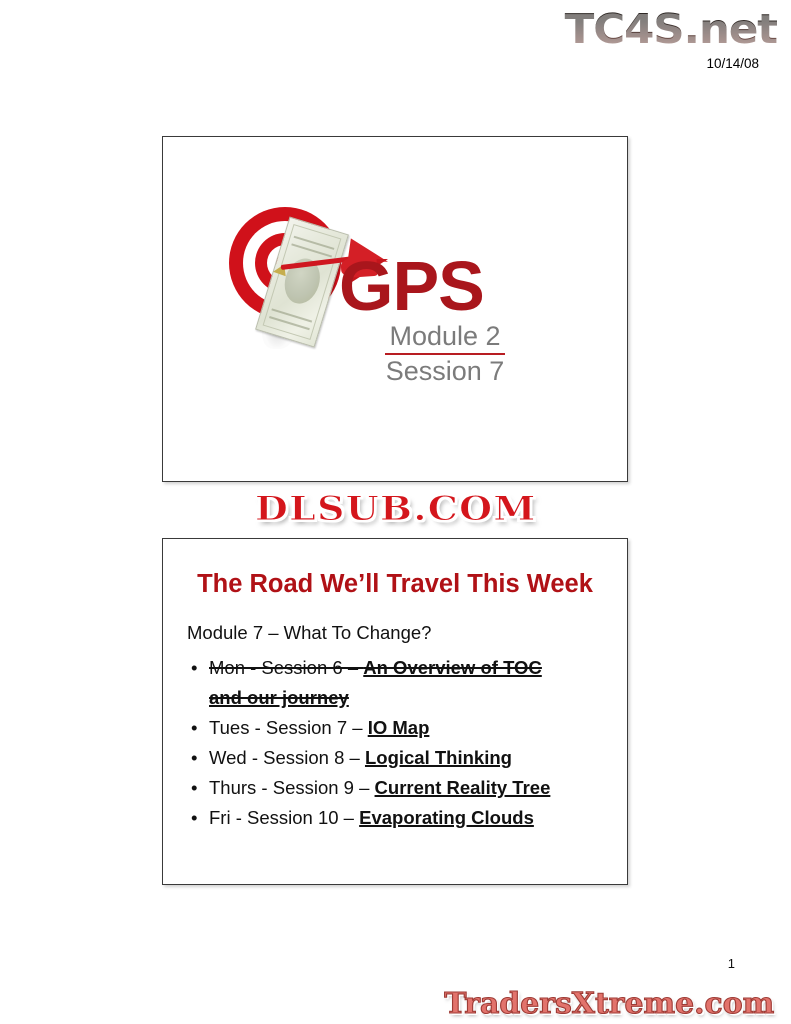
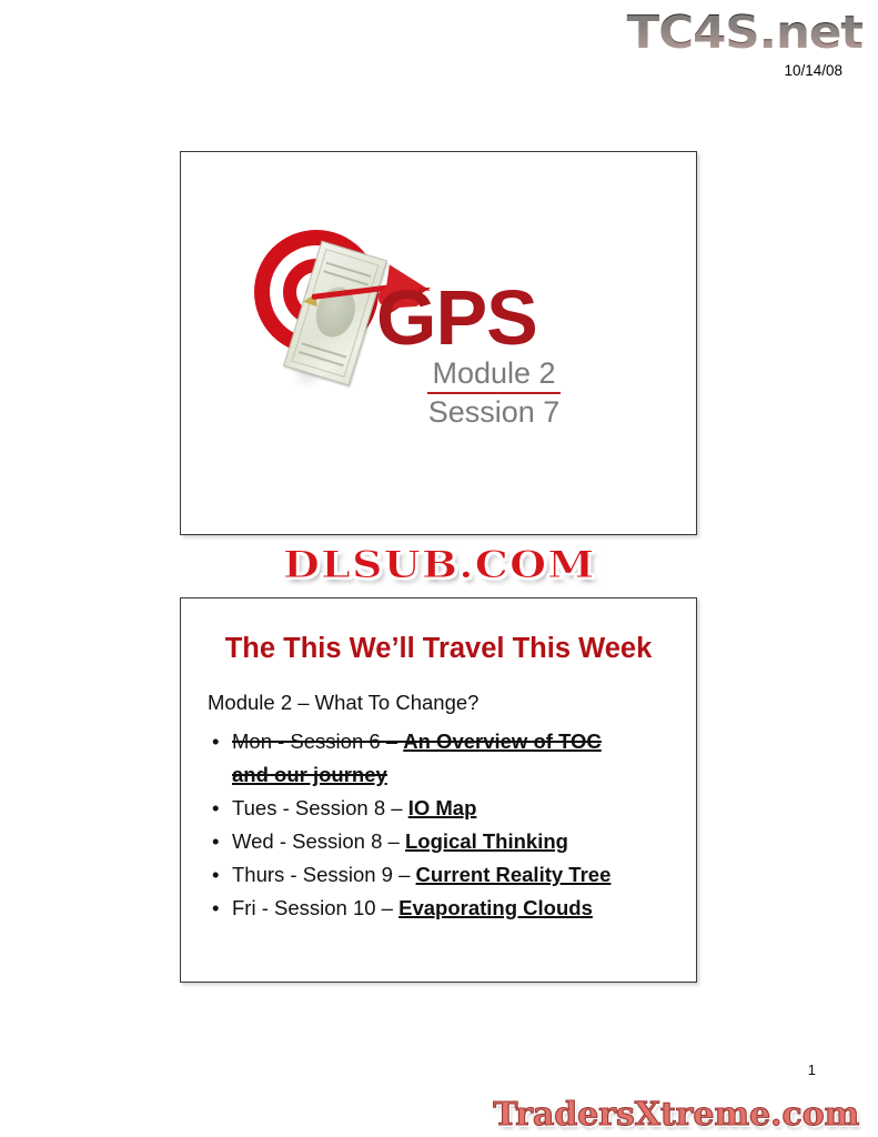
  TC4S.net
  10/14/08
  GPS
  Module 2
  Session 7
  DLSUB.COM
- The Road We’ll Travel This Week
+ The This We’ll Travel This Week
- Module 7 – What To Change?
+ Module 2 – What To Change?
  •
  Mon - Session 6 – An Overview of TOC and our journey
  •
- Tues - Session 7 – IO Map
+ Tues - Session 8 – IO Map
  •
  Wed - Session 8 – Logical Thinking
  •
  Thurs - Session 9 – Current Reality Tree
  •
  Fri - Session 10 – Evaporating Clouds
  1
  TradersXtreme.com
